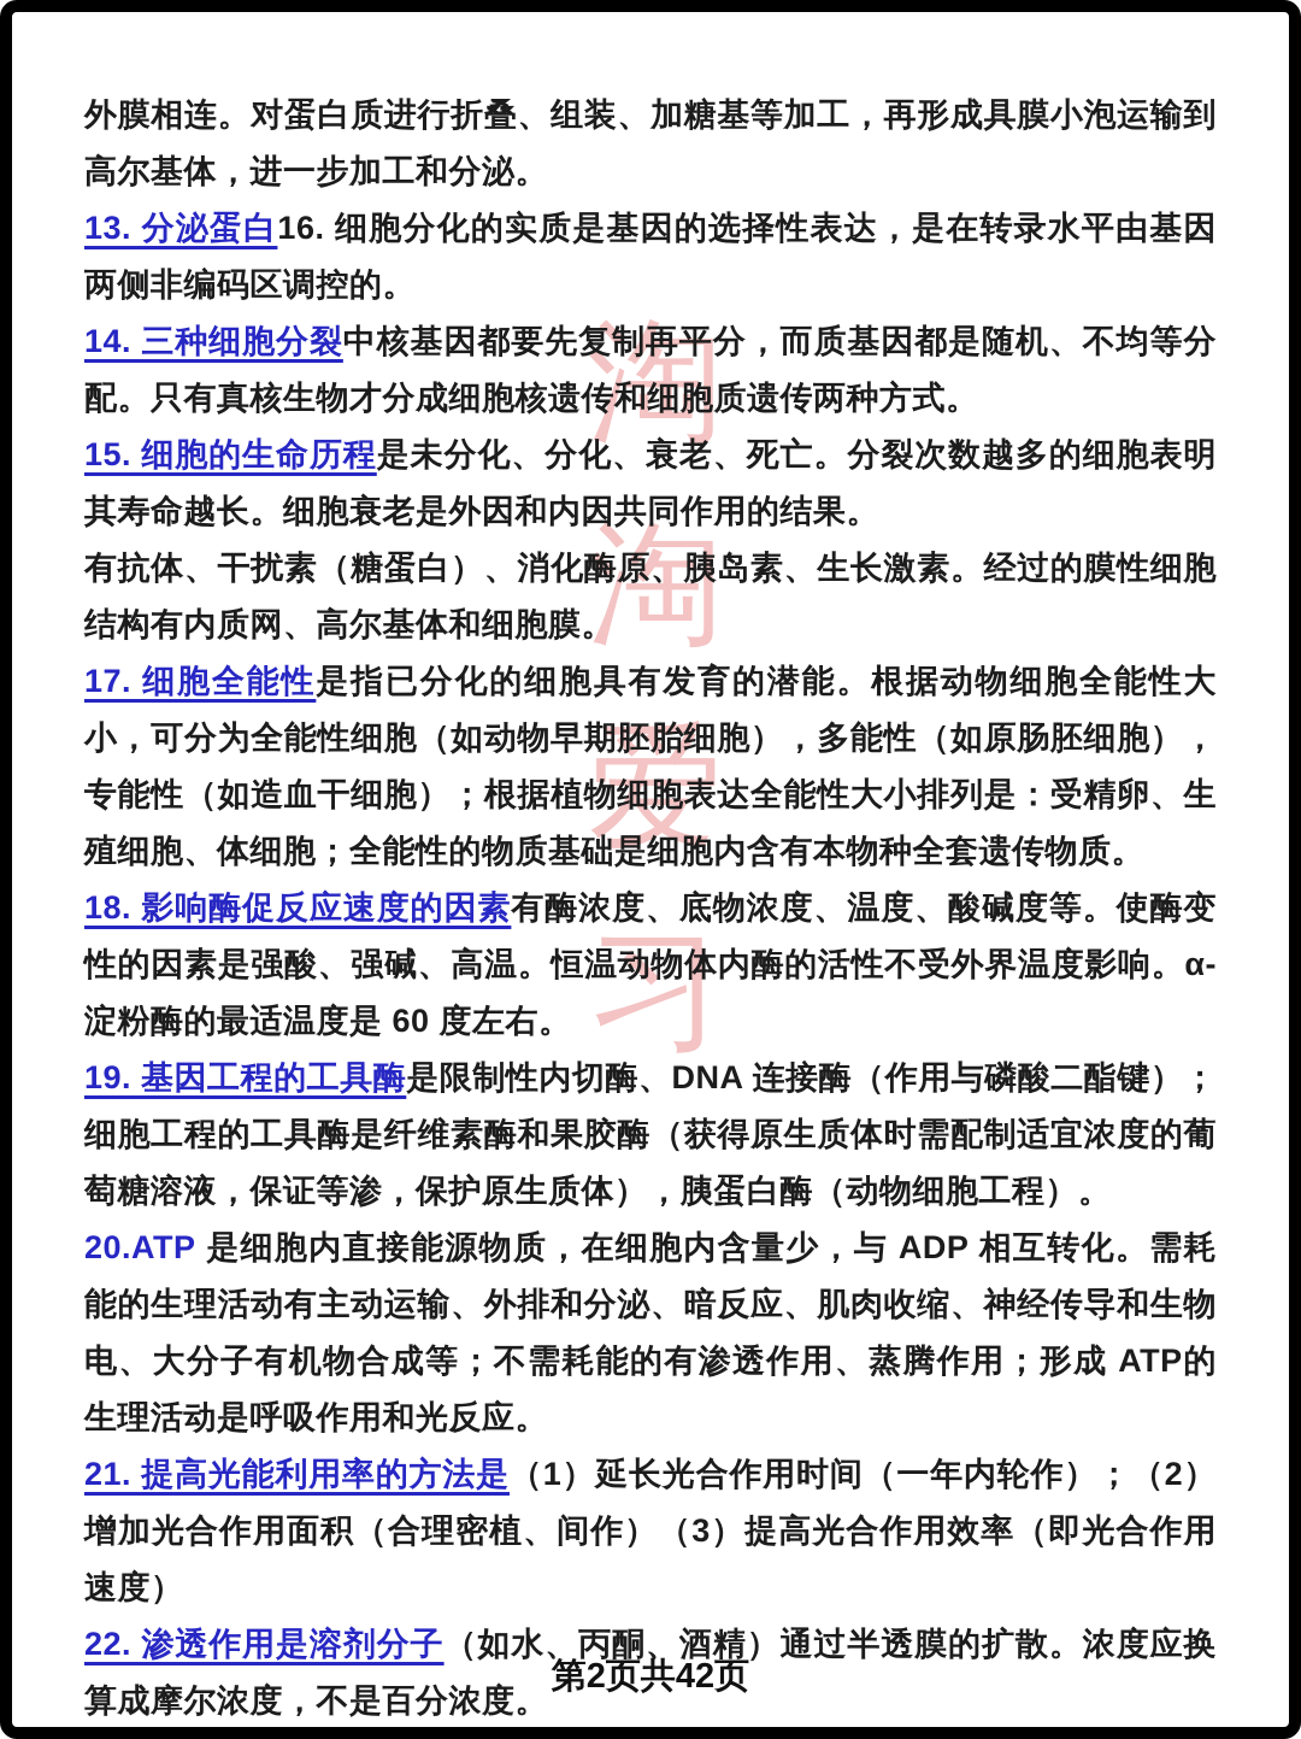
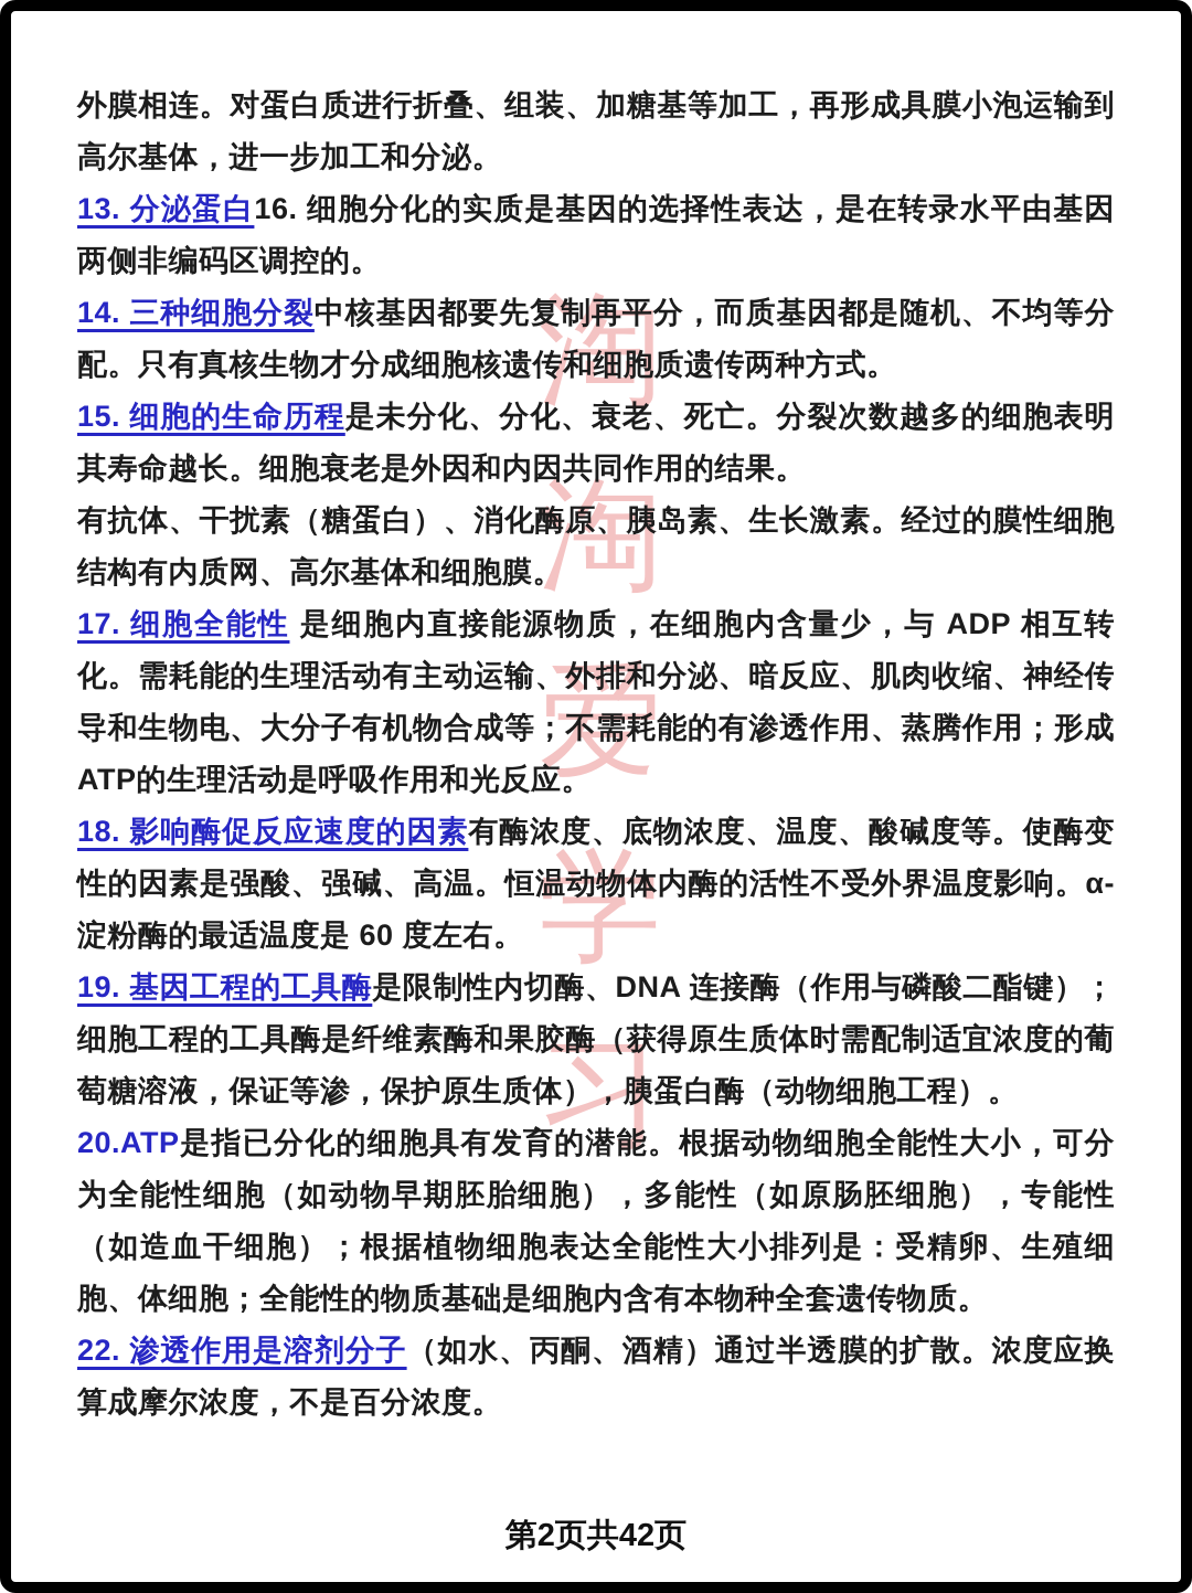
  淘
  淘
  爱
+ 学
  习
  外膜相连。对蛋白质进行折叠、组装、加糖基等加工，再形成具膜小泡运输到高尔基体，进一步加工和分泌。
  13. 分泌蛋白16. 细胞分化的实质是基因的选择性表达，是在转录水平由基因两侧非编码区调控的。
  14. 三种细胞分裂中核基因都要先复制再平分，而质基因都是随机、不均等分配。只有真核生物才分成细胞核遗传和细胞质遗传两种方式。
  15. 细胞的生命历程是未分化、分化、衰老、死亡。分裂次数越多的细胞表明其寿命越长。细胞衰老是外因和内因共同作用的结果。
  有抗体、干扰素（糖蛋白）、消化酶原、胰岛素、生长激素。经过的膜性细胞结构有内质网、高尔基体和细胞膜。
- 17. 细胞全能性是指已分化的细胞具有发育的潜能。根据动物细胞全能性大小，可分为全能性细胞（如动物早期胚胎细胞），多能性（如原肠胚细胞），专能性（如造血干细胞）；根据植物细胞表达全能性大小排列是：受精卵、生殖细胞、体细胞；全能性的物质基础是细胞内含有本物种全套遗传物质。
+ 17. 细胞全能性 是细胞内直接能源物质，在细胞内含量少，与 ADP 相互转化。需耗能的生理活动有主动运输、外排和分泌、暗反应、肌肉收缩、神经传导和生物电、大分子有机物合成等；不需耗能的有渗透作用、蒸腾作用；形成 ATP的生理活动是呼吸作用和光反应。
  18. 影响酶促反应速度的因素有酶浓度、底物浓度、温度、酸碱度等。使酶变性的因素是强酸、强碱、高温。恒温动物体内酶的活性不受外界温度影响。α-淀粉酶的最适温度是 60 度左右。
  19. 基因工程的工具酶是限制性内切酶、DNA 连接酶（作用与磷酸二酯键）；细胞工程的工具酶是纤维素酶和果胶酶（获得原生质体时需配制适宜浓度的葡萄糖溶液，保证等渗，保护原生质体），胰蛋白酶（动物细胞工程）。
- 20.ATP 是细胞内直接能源物质，在细胞内含量少，与 ADP 相互转化。需耗能的生理活动有主动运输、外排和分泌、暗反应、肌肉收缩、神经传导和生物电、大分子有机物合成等；不需耗能的有渗透作用、蒸腾作用；形成 ATP的生理活动是呼吸作用和光反应。
+ 20.ATP是指已分化的细胞具有发育的潜能。根据动物细胞全能性大小，可分为全能性细胞（如动物早期胚胎细胞），多能性（如原肠胚细胞），专能性（如造血干细胞）；根据植物细胞表达全能性大小排列是：受精卵、生殖细胞、体细胞；全能性的物质基础是细胞内含有本物种全套遗传物质。
- 21. 提高光能利用率的方法是（1）延长光合作用时间（一年内轮作）；（2）增加光合作用面积（合理密植、间作）（3）提高光合作用效率（即光合作用速度）
  22. 渗透作用是溶剂分子（如水、丙酮、酒精）通过半透膜的扩散。浓度应换算成摩尔浓度，不是百分浓度。
  第2页共42页
